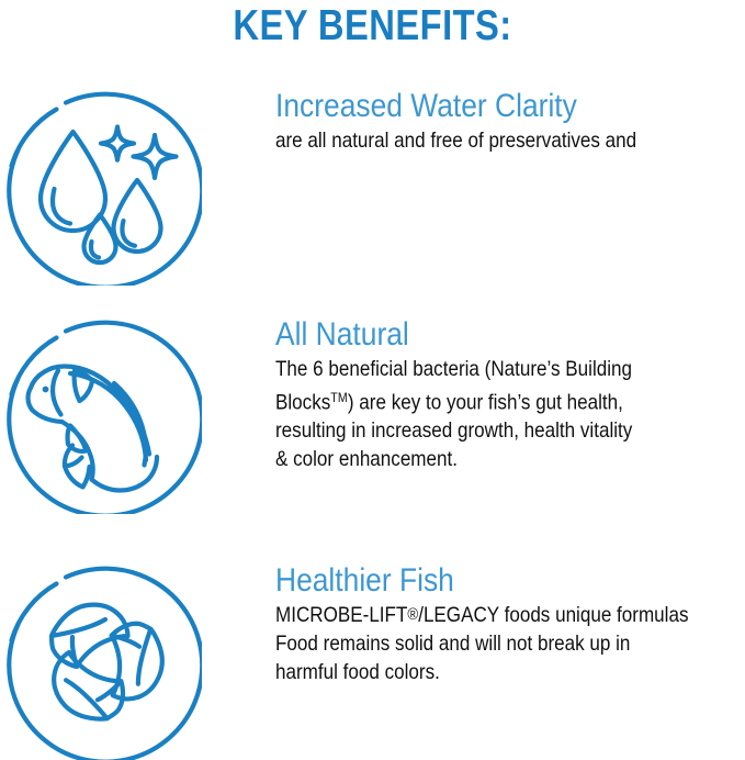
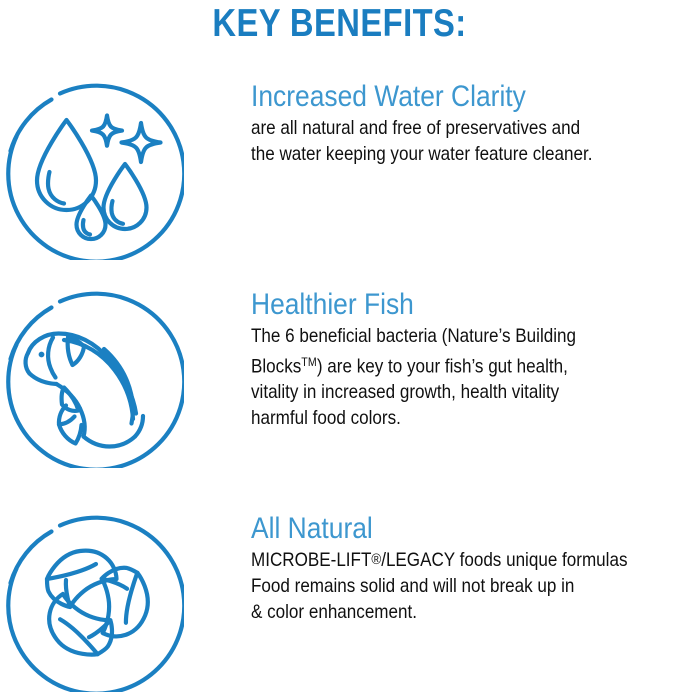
  KEY BENEFITS:
  Increased Water Clarity
  are all natural and free of preservatives and
+ the water keeping your water feature cleaner.
- All Natural
+ Healthier Fish
  The 6 beneficial bacteria (Nature’s Building
  BlocksTM) are key to your fish’s gut health,
- resulting in increased growth, health vitality
+ vitality in increased growth, health vitality
- & color enhancement.
+ harmful food colors.
- Healthier Fish
+ All Natural
  MICROBE-LIFT®/LEGACY foods unique formulas
  Food remains solid and will not break up in
- harmful food colors.
+ & color enhancement.
